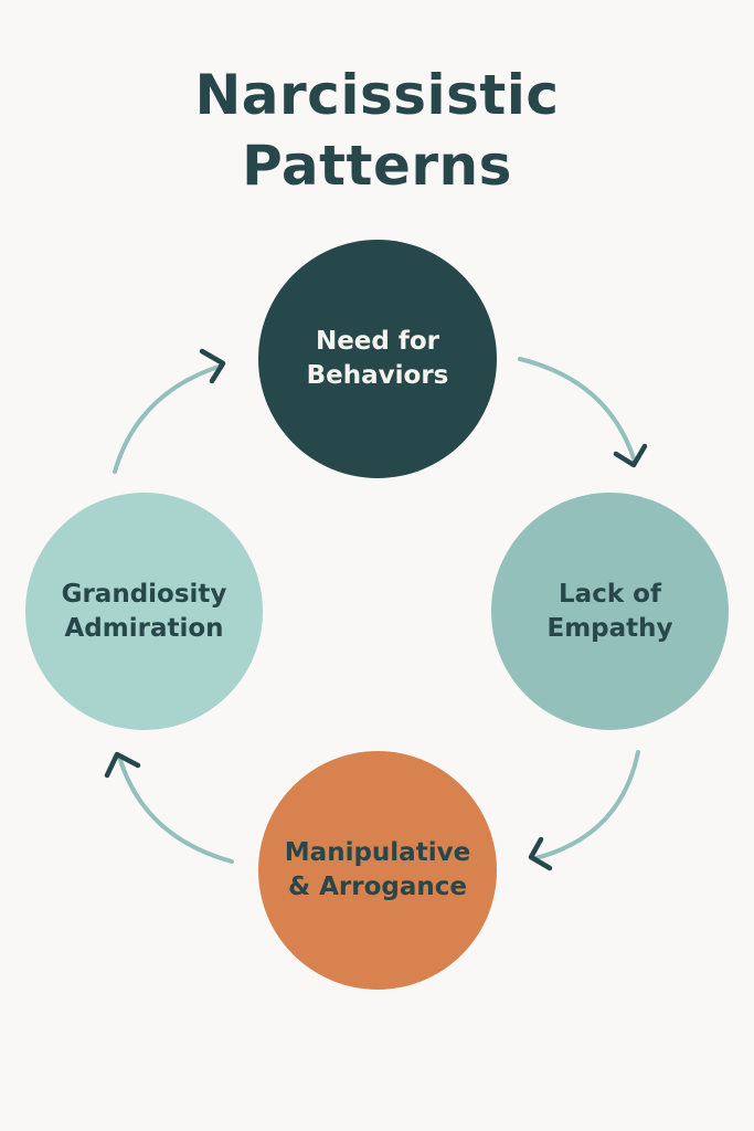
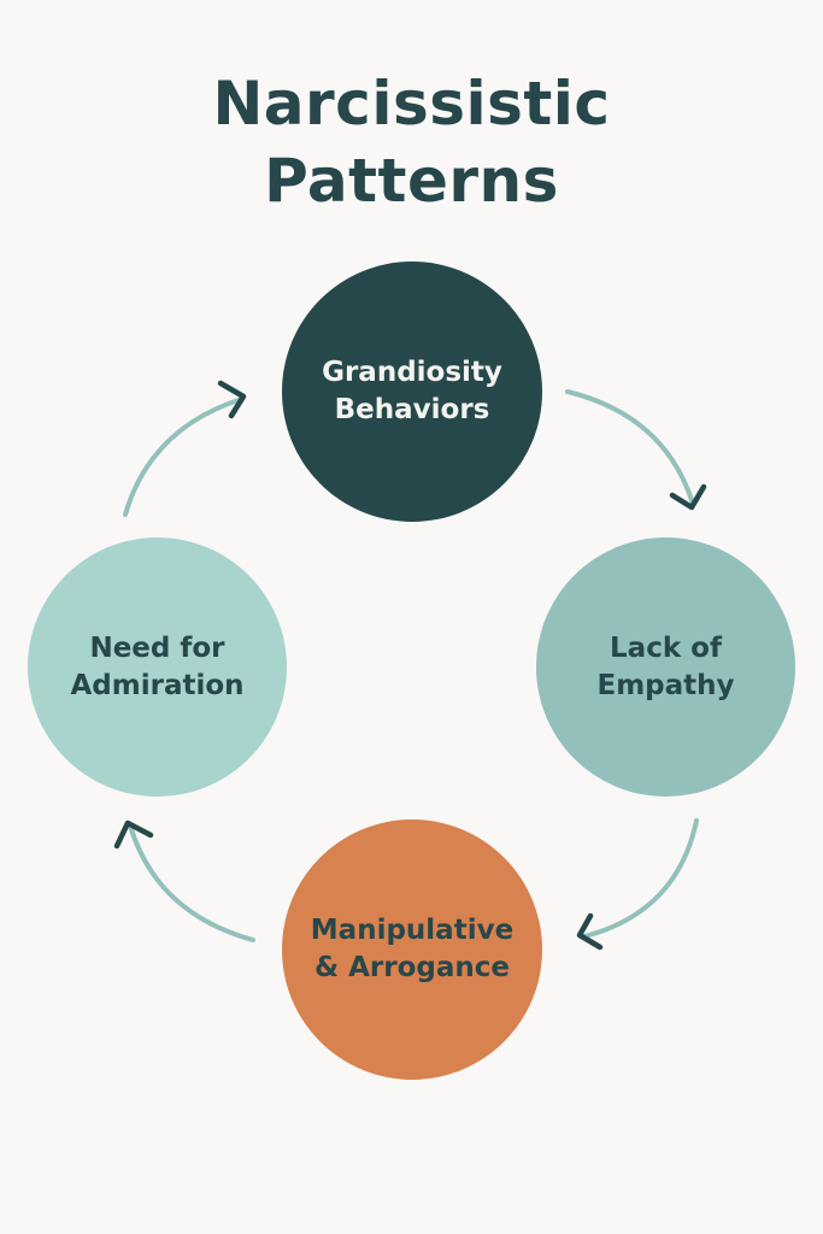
  Narcissistic
  Patterns
- Need for
+ Grandiosity
  Behaviors
  Lack of
  Empathy
  Manipulative
  & Arrogance
- Grandiosity
+ Need for
  Admiration
